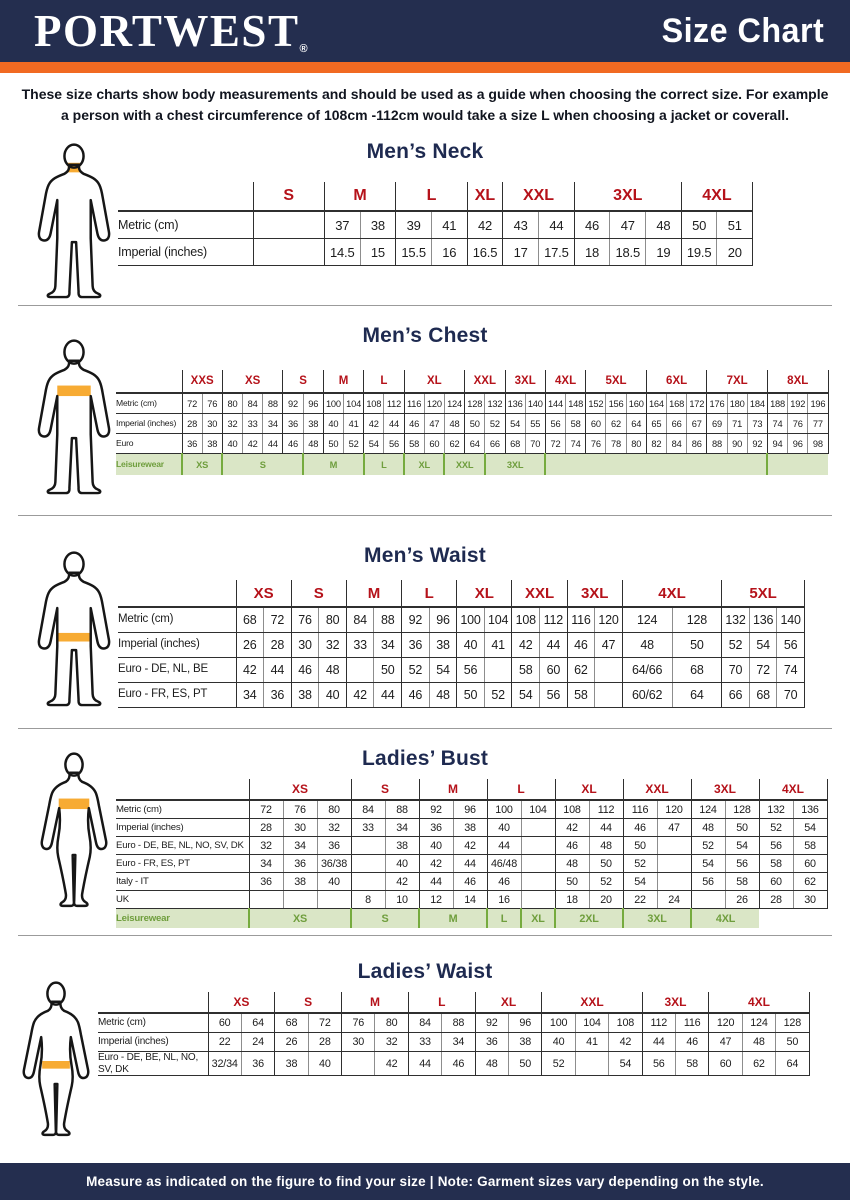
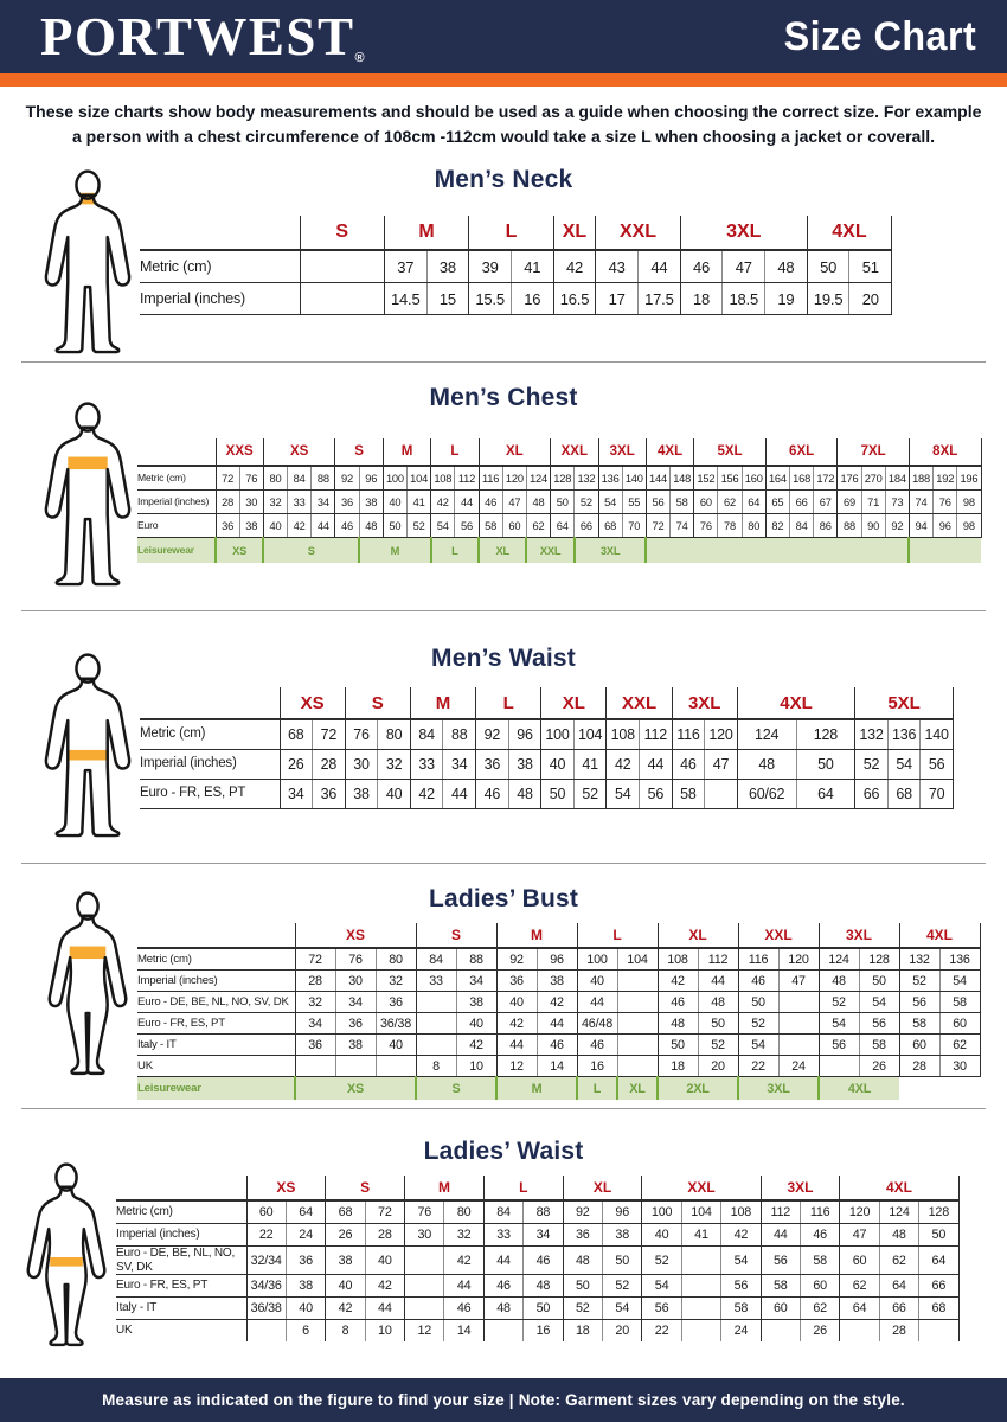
  PORTWEST®
  Size Chart
  These size charts show body measurements and should be used as a guide when choosing the correct size. For example
  a person with a chest circumference of 108cm -112cm would take a size L when choosing a jacket or coverall.
  Men’s Neck
  	S	M	L	XL	XXL	3XL	4XL
  Metric (cm)		37	38	39	41	42	43	44	46	47	48	50	51
  Imperial (inches)		14.5	15	15.5	16	16.5	17	17.5	18	18.5	19	19.5	20
  Men’s Chest
  	XXS	XS	S	M	L	XL	XXL	3XL	4XL	5XL	6XL	7XL	8XL
- Metric (cm)	72	76	80	84	88	92	96	100	104	108	112	116	120	124	128	132	136	140	144	148	152	156	160	164	168	172	176	180	184	188	192	196
+ Metric (cm)	72	76	80	84	88	92	96	100	104	108	112	116	120	124	128	132	136	140	144	148	152	156	160	164	168	172	176	270	184	188	192	196
- Imperial (inches)	28	30	32	33	34	36	38	40	41	42	44	46	47	48	50	52	54	55	56	58	60	62	64	65	66	67	69	71	73	74	76	77
+ Imperial (inches)	28	30	32	33	34	36	38	40	41	42	44	46	47	48	50	52	54	55	56	58	60	62	64	65	66	67	69	71	73	74	76	98
  Euro	36	38	40	42	44	46	48	50	52	54	56	58	60	62	64	66	68	70	72	74	76	78	80	82	84	86	88	90	92	94	96	98
  Leisurewear	XS	S	M	L	XL	XXL	3XL
  Men’s Waist
  	XS	S	M	L	XL	XXL	3XL	4XL	5XL
  Metric (cm)	68	72	76	80	84	88	92	96	100	104	108	112	116	120	124	128	132	136	140
  Imperial (inches)	26	28	30	32	33	34	36	38	40	41	42	44	46	47	48	50	52	54	56
- Euro - DE, NL, BE	42	44	46	48		50	52	54	56		58	60	62		64/66	68	70	72	74
  Euro - FR, ES, PT	34	36	38	40	42	44	46	48	50	52	54	56	58		60/62	64	66	68	70
  Ladies’ Bust
  	XS	S	M	L	XL	XXL	3XL	4XL
  Metric (cm)	72	76	80	84	88	92	96	100	104	108	112	116	120	124	128	132	136
  Imperial (inches)	28	30	32	33	34	36	38	40		42	44	46	47	48	50	52	54
  Euro - DE, BE, NL, NO, SV, DK	32	34	36		38	40	42	44		46	48	50		52	54	56	58
  Euro - FR, ES, PT	34	36	36/38		40	42	44	46/48		48	50	52		54	56	58	60
  Italy - IT	36	38	40		42	44	46	46		50	52	54		56	58	60	62
  UK				8	10	12	14	16		18	20	22	24		26	28	30
  Leisurewear	XS	S	M	L	XL	2XL	3XL	4XL
  Ladies’ Waist
  	XS	S	M	L	XL	XXL	3XL	4XL
  Metric (cm)	60	64	68	72	76	80	84	88	92	96	100	104	108	112	116	120	124	128
  Imperial (inches)	22	24	26	28	30	32	33	34	36	38	40	41	42	44	46	47	48	50
  Euro - DE, BE, NL, NO, SV, DK	32/34	36	38	40		42	44	46	48	50	52		54	56	58	60	62	64
+ Euro - FR, ES, PT	34/36	38	40	42		44	46	48	50	52	54		56	58	60	62	64	66
+ Italy - IT	36/38	40	42	44		46	48	50	52	54	56		58	60	62	64	66	68
+ UK		6	8	10	12	14		16	18	20	22		24		26		28
  Measure as indicated on the figure to find your size | Note: Garment sizes vary depending on the style.
